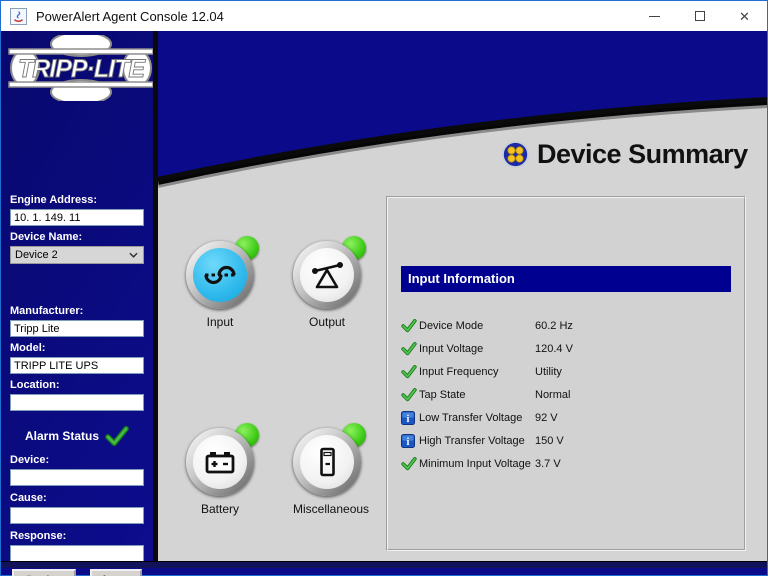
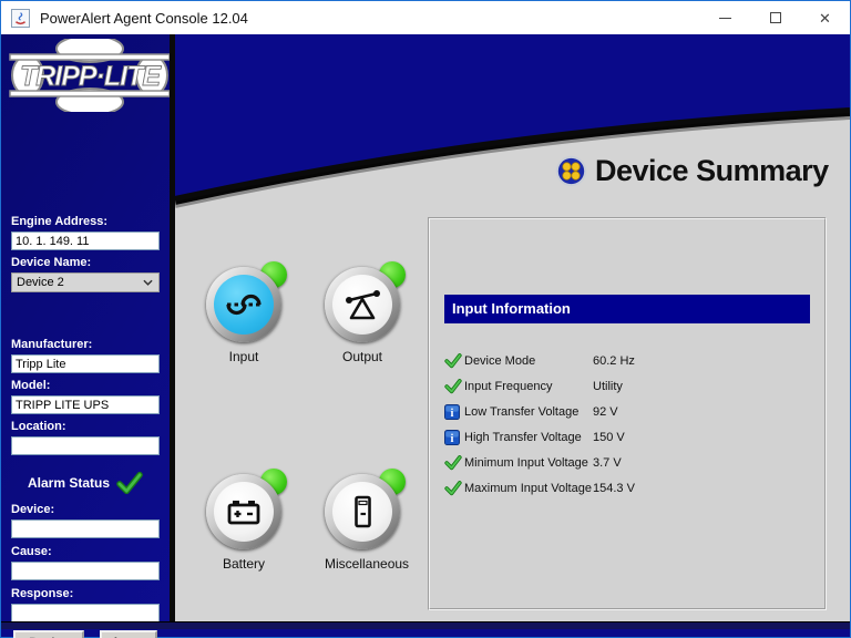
  PowerAlert Agent Console 12.04
  ✕
  TRIPP·LITE
  Device Summary
  Input
  Output
  Battery
  Miscellaneous
  Input Information
  Device Mode
  60.2 Hz
- Input Voltage
- 120.4 V
  Input Frequency
  Utility
- Tap State
- Normal
  i
  Low Transfer Voltage
  92 V
  i
  High Transfer Voltage
  150 V
  Minimum Input Voltage
  3.7 V
+ Maximum Input Voltage
+ 154.3 V
  Engine Address:
  10. 1. 149. 11
  Device Name:
  Device 2
  Manufacturer:
  Tripp Lite
  Model:
  TRIPP LITE UPS
  Location:
  Alarm Status
  Device:
  Cause:
  Response:
